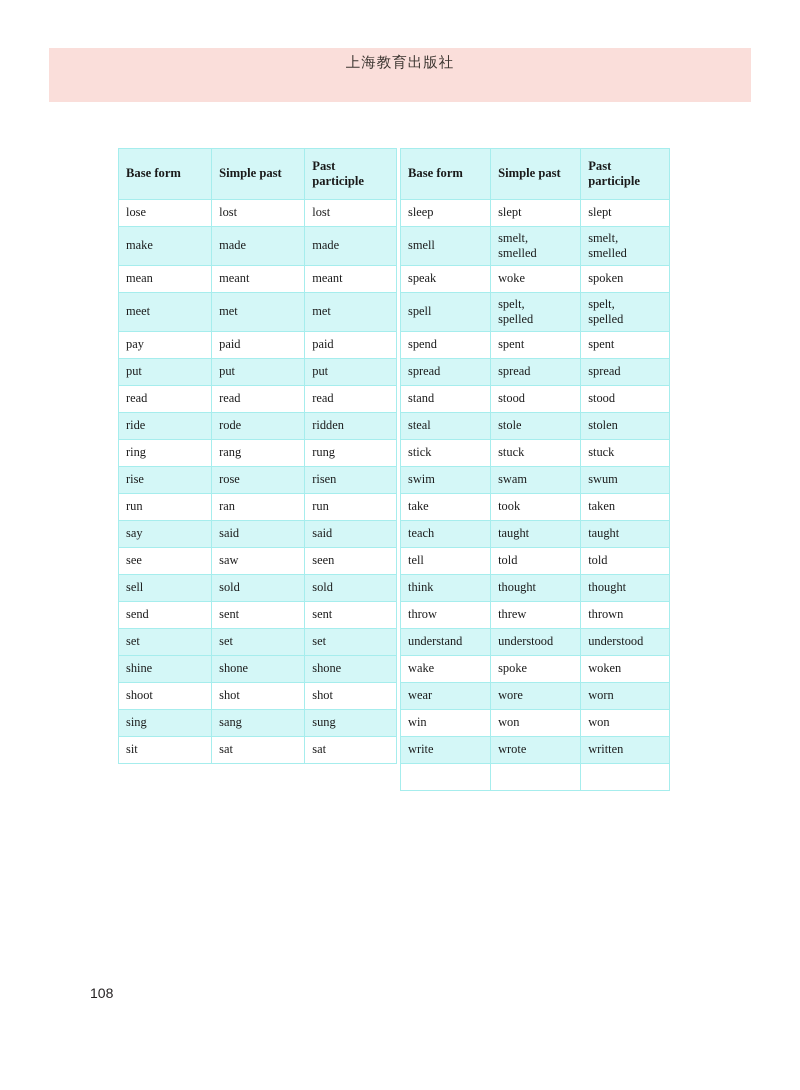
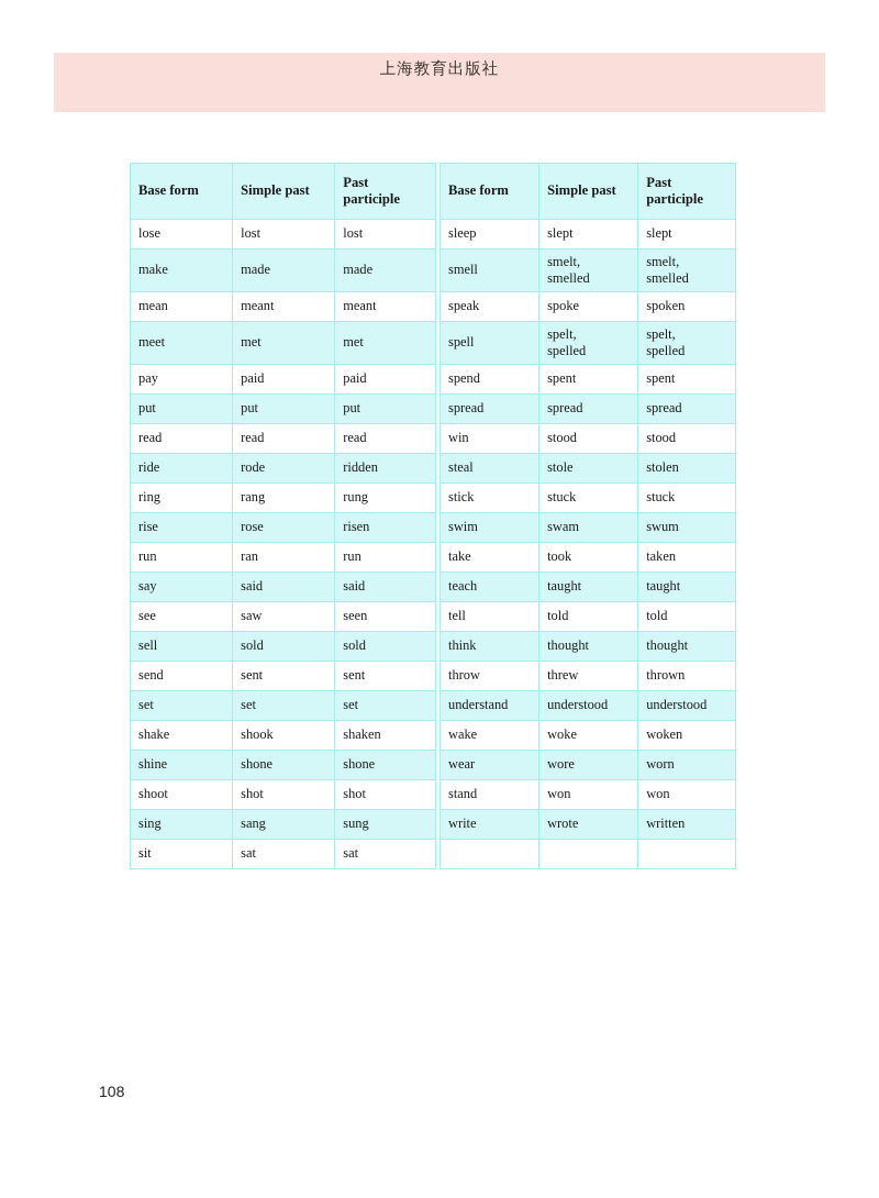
  上海教育出版社
  Base form	Simple past	Past participle
  lose	lost	lost
  make	made	made
  mean	meant	meant
  meet	met	met
  pay	paid	paid
  put	put	put
  read	read	read
  ride	rode	ridden
  ring	rang	rung
  rise	rose	risen
  run	ran	run
  say	said	said
  see	saw	seen
  sell	sold	sold
  send	sent	sent
  set	set	set
+ shake	shook	shaken
  shine	shone	shone
  shoot	shot	shot
  sing	sang	sung
  sit	sat	sat
  Base form	Simple past	Past participle
  sleep	slept	slept
  smell	smelt, smelled	smelt, smelled
- speak	woke	spoken
+ speak	spoke	spoken
  spell	spelt, spelled	spelt, spelled
  spend	spent	spent
  spread	spread	spread
- stand	stood	stood
+ win	stood	stood
  steal	stole	stolen
  stick	stuck	stuck
  swim	swam	swum
  take	took	taken
  teach	taught	taught
  tell	told	told
  think	thought	thought
  throw	threw	thrown
  understand	understood	understood
- wake	spoke	woken
+ wake	woke	woken
  wear	wore	worn
- win	won	won
+ stand	won	won
  write	wrote	written
  108
